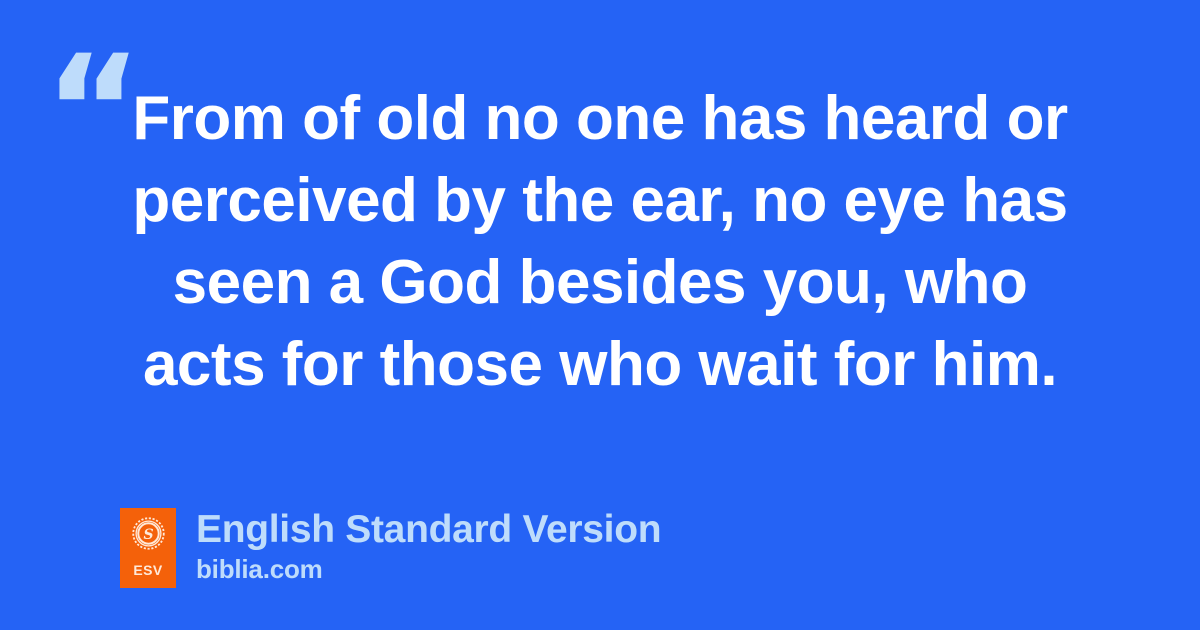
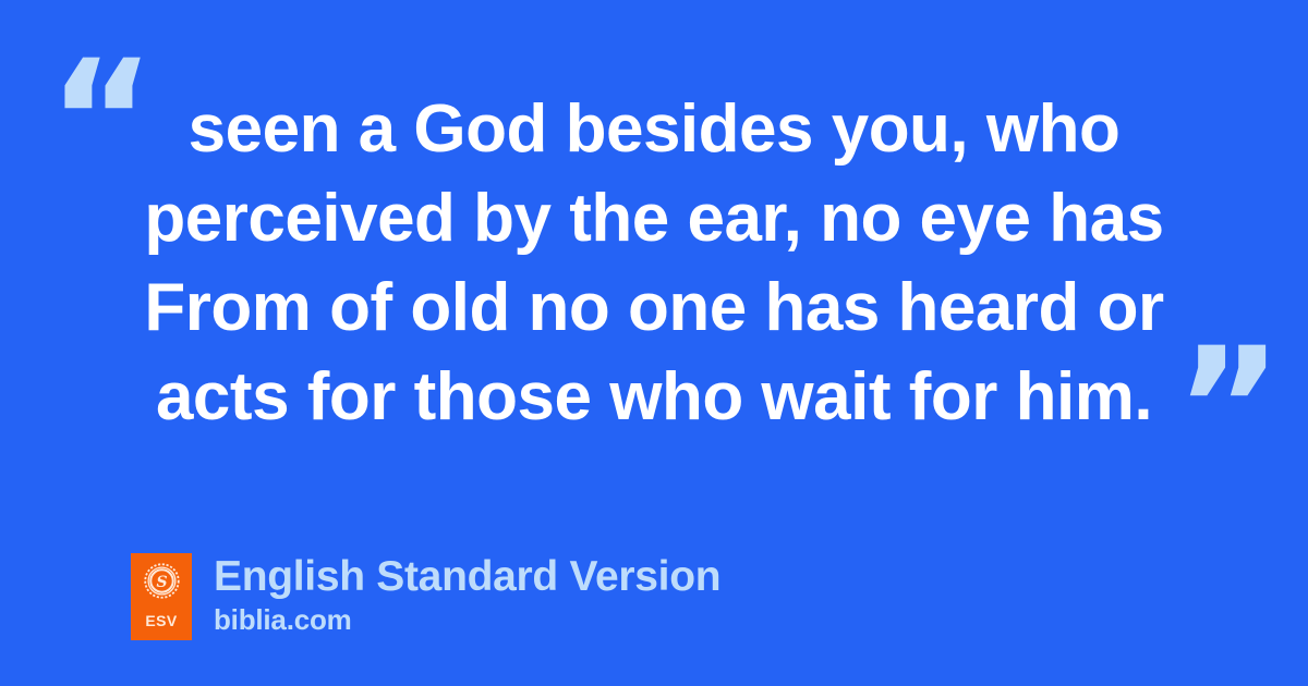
  “
- From of old no one has heard or
+ seen a God besides you, who
  perceived by the ear, no eye has
- seen a God besides you, who
+ From of old no one has heard or
  acts for those who wait for him.
+ ”
  S
  ESV
  English Standard Version
  biblia.com
